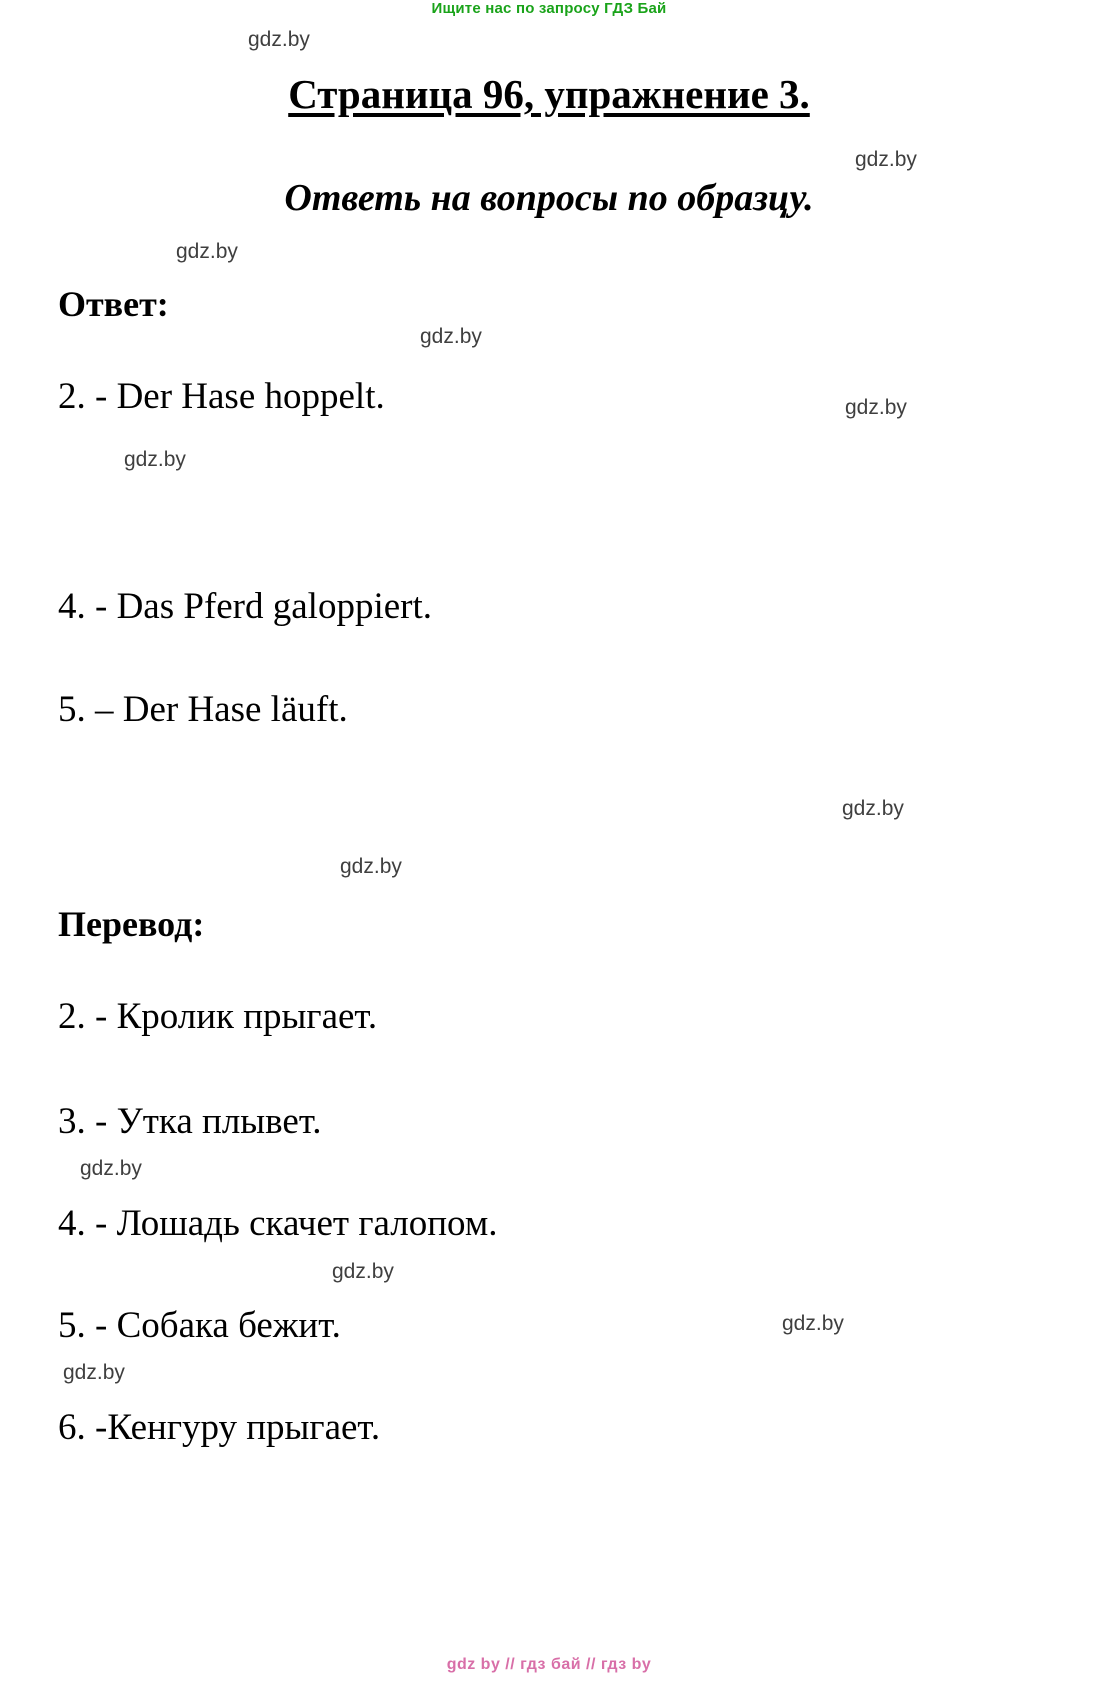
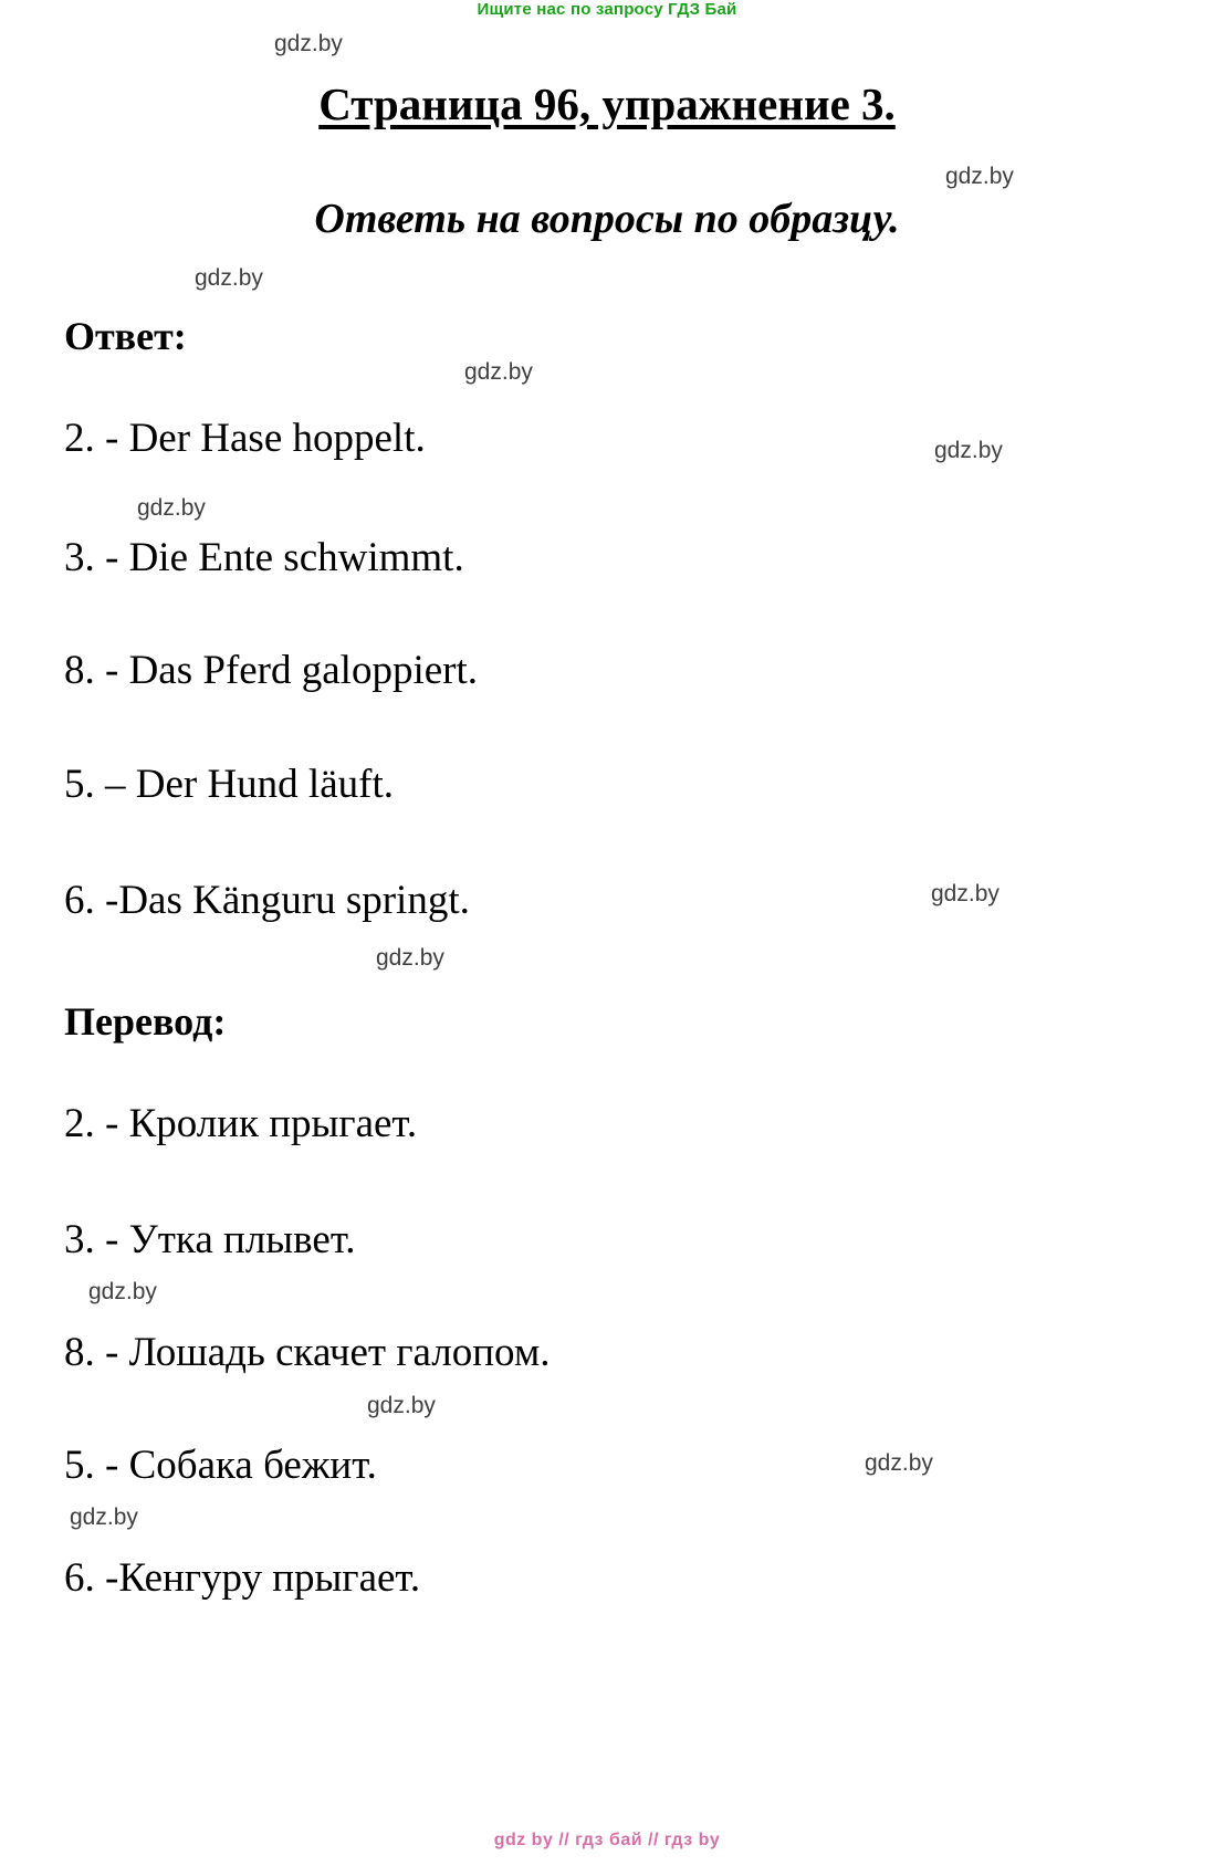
  Ищите нас по запросу ГДЗ Бай
  Страница 96, упражнение 3.
  Ответь на вопросы по образцу.
  Ответ:
  2. - Der Hase hoppelt.
+ 3. - Die Ente schwimmt.
- 4. - Das Pferd galoppiert.
+ 8. - Das Pferd galoppiert.
- 5. – Der Hase läuft.
+ 5. – Der Hund läuft.
+ 6. -Das Känguru springt.
  Перевод:
  2. - Кролик прыгает.
  3. - Утка плывет.
- 4. - Лошадь скачет галопом.
+ 8. - Лошадь скачет галопом.
  5. - Собака бежит.
  6. -Кенгуру прыгает.
  gdz by // гдз бай // гдз by
  gdz.by
  gdz.by
  gdz.by
  gdz.by
  gdz.by
  gdz.by
  gdz.by
  gdz.by
  gdz.by
  gdz.by
  gdz.by
  gdz.by
